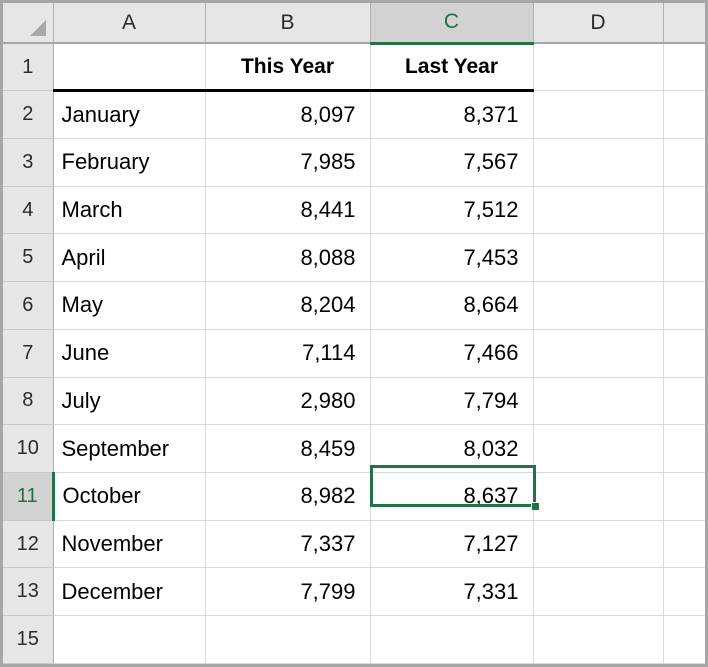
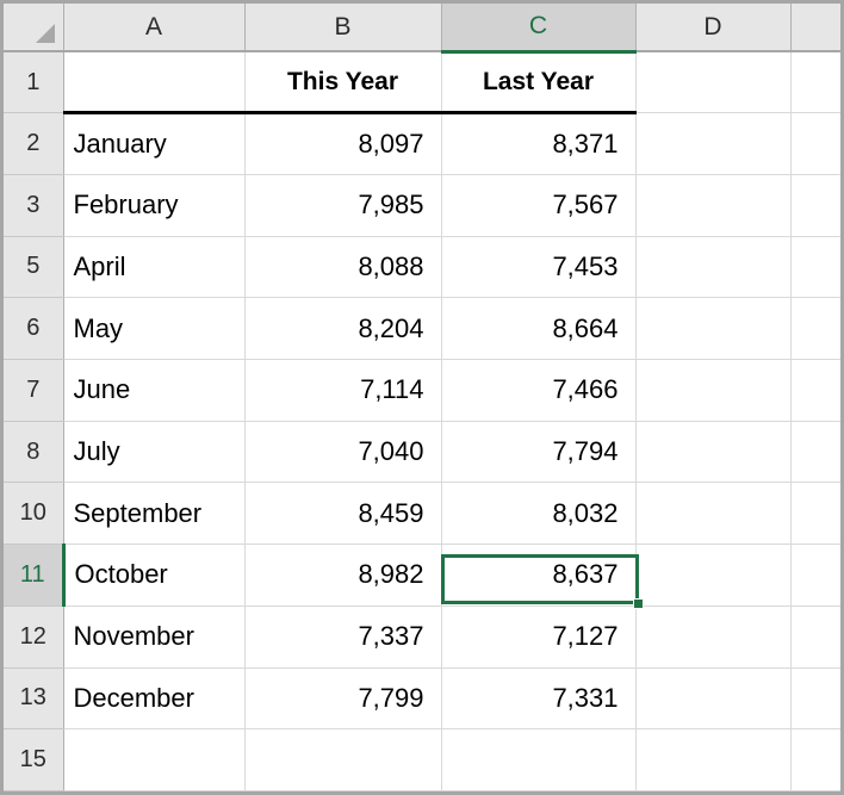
  	A	B	C	D
  1		This Year	Last Year
  2	January	8,097	8,371
  3	February	7,985	7,567
- 4	March	8,441	7,512
  5	April	8,088	7,453
  6	May	8,204	8,664
  7	June	7,114	7,466
- 8	July	2,980	7,794
+ 8	July	7,040	7,794
  10	September	8,459	8,032
  11	October	8,982	8,637
  12	November	7,337	7,127
  13	December	7,799	7,331
  15
